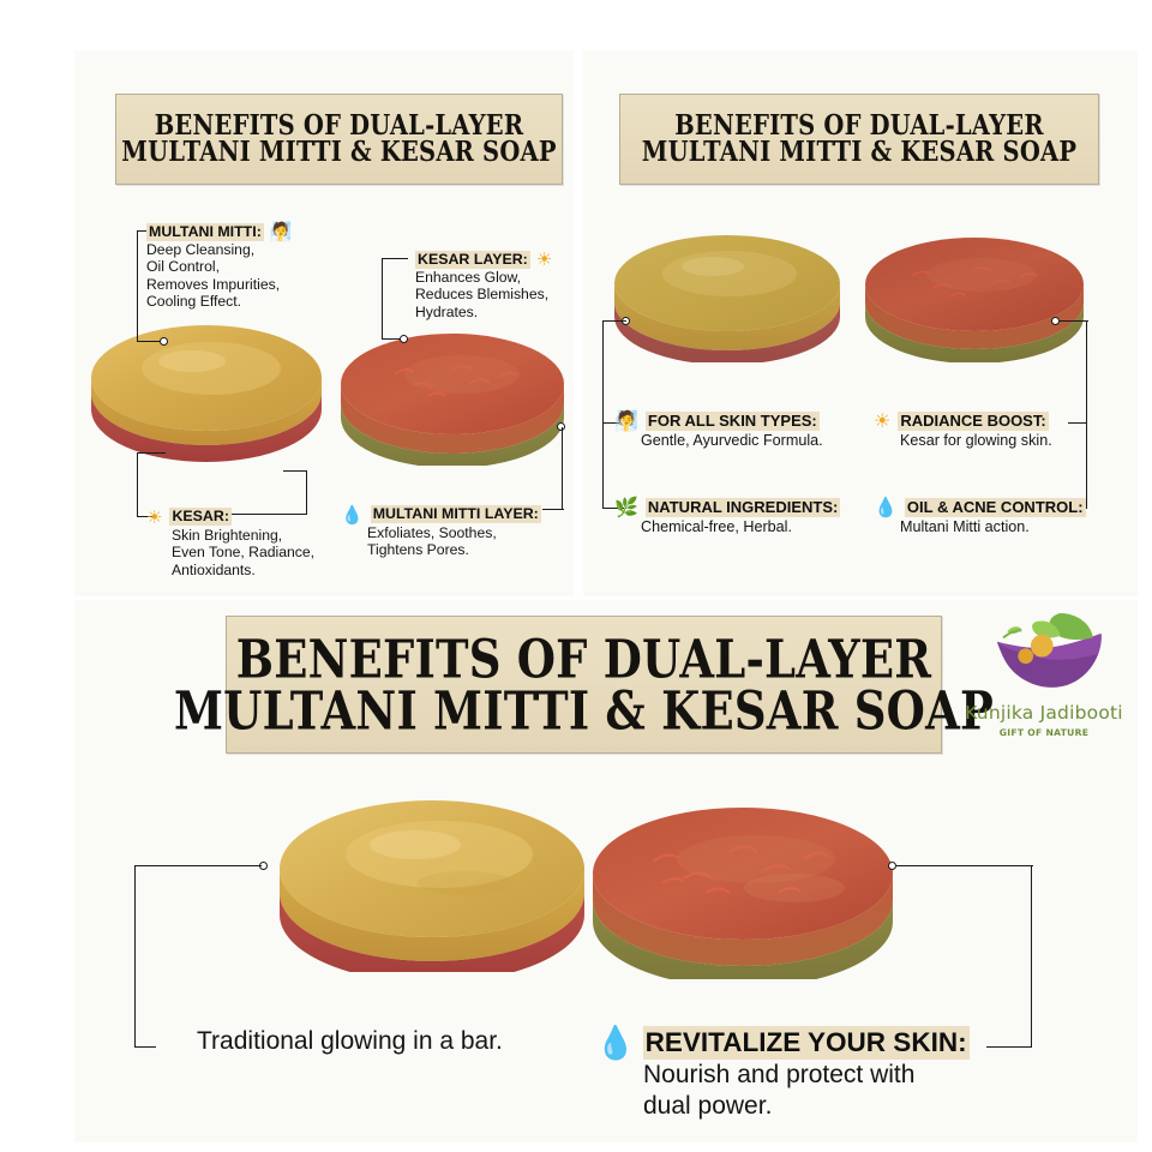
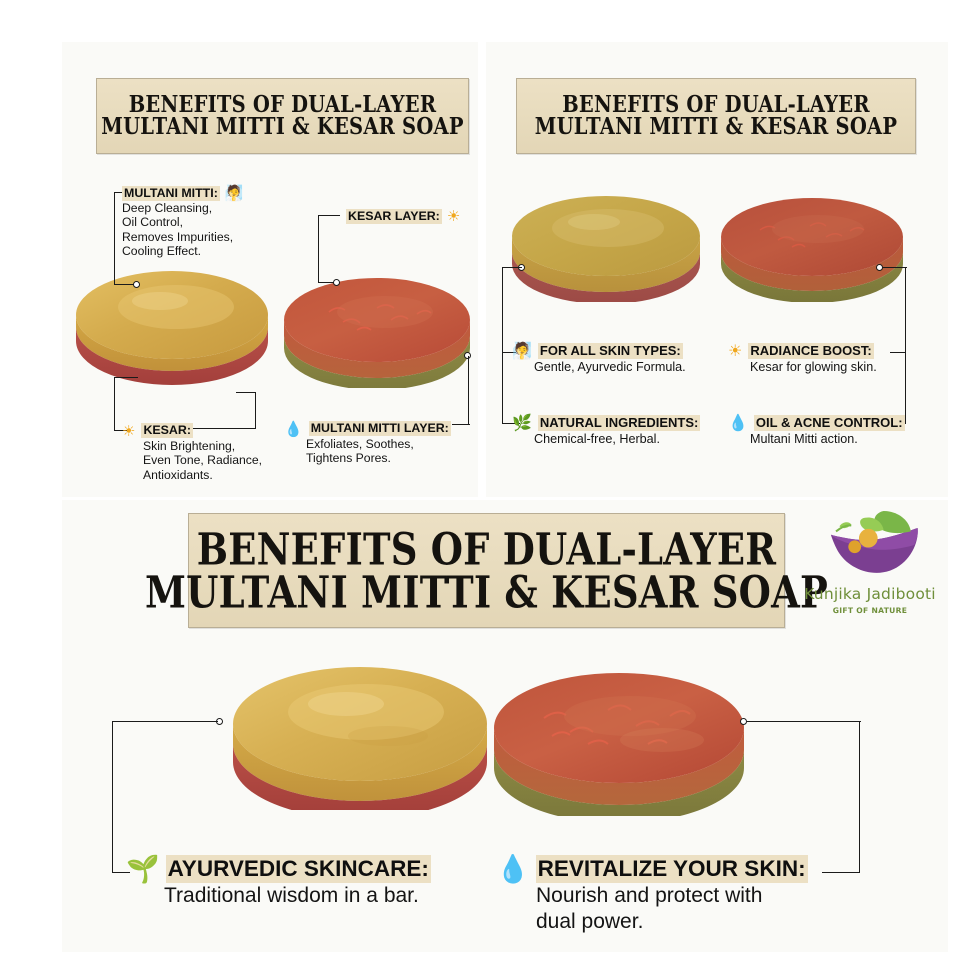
  BENEFITS OF DUAL-LAYER
  MULTANI MITTI & KESAR SOAP
  MULTANI MITTI:
  🧖
  Deep Cleansing,
  Oil Control,
  Removes Impurities,
  Cooling Effect.
  KESAR LAYER:
  ☀
- Enhances Glow,
- Reduces Blemishes,
- Hydrates.
  ☀
  KESAR:
  Skin Brightening,
  Even Tone, Radiance,
  Antioxidants.
  💧
  MULTANI MITTI LAYER:
  Exfoliates, Soothes,
  Tightens Pores.
  BENEFITS OF DUAL-LAYER
  MULTANI MITTI & KESAR SOAP
  🧖
  FOR ALL SKIN TYPES:
  Gentle, Ayurvedic Formula.
  ☀
  RADIANCE BOOST:
  Kesar for glowing skin.
  🌿
  NATURAL INGREDIENTS:
  Chemical-free, Herbal.
  💧
  OIL & ACNE CONTROL:
  Multani Mitti action.
  BENEFITS OF DUAL-LAYER
  MULTANI MITTI & KESAR SOAP
  Kunjika Jadibooti
  GIFT OF NATURE
+ 🌱
+ AYURVEDIC SKINCARE:
- Traditional glowing in a bar.
+ Traditional wisdom in a bar.
  💧
  REVITALIZE YOUR SKIN:
  Nourish and protect with
  dual power.
